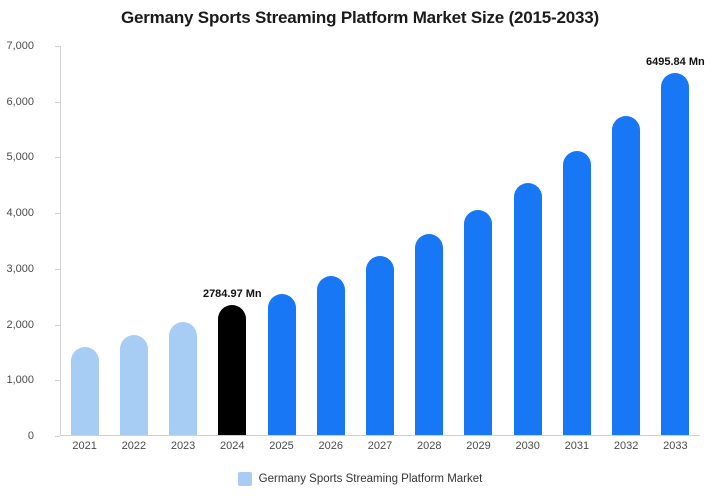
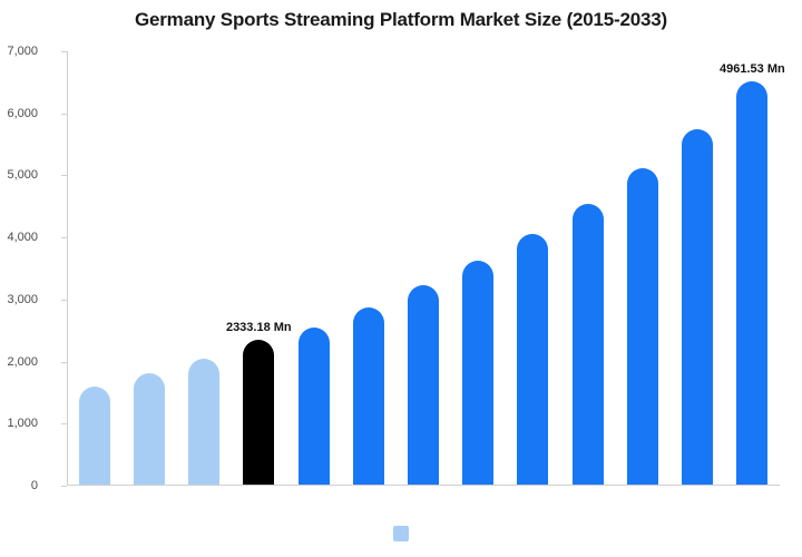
  Germany Sports Streaming Platform Market Size (2015-2033)
  0
  1,000
  2,000
  3,000
  4,000
  5,000
  6,000
  7,000
- 2784.97 Mn
+ 2333.18 Mn
- 6495.84 Mn
+ 4961.53 Mn
- 2021
- 2022
- 2023
- 2024
- 2025
- 2026
- 2027
- 2028
- 2029
- 2030
- 2031
- 2032
- 2033
- Germany Sports Streaming Platform Market
